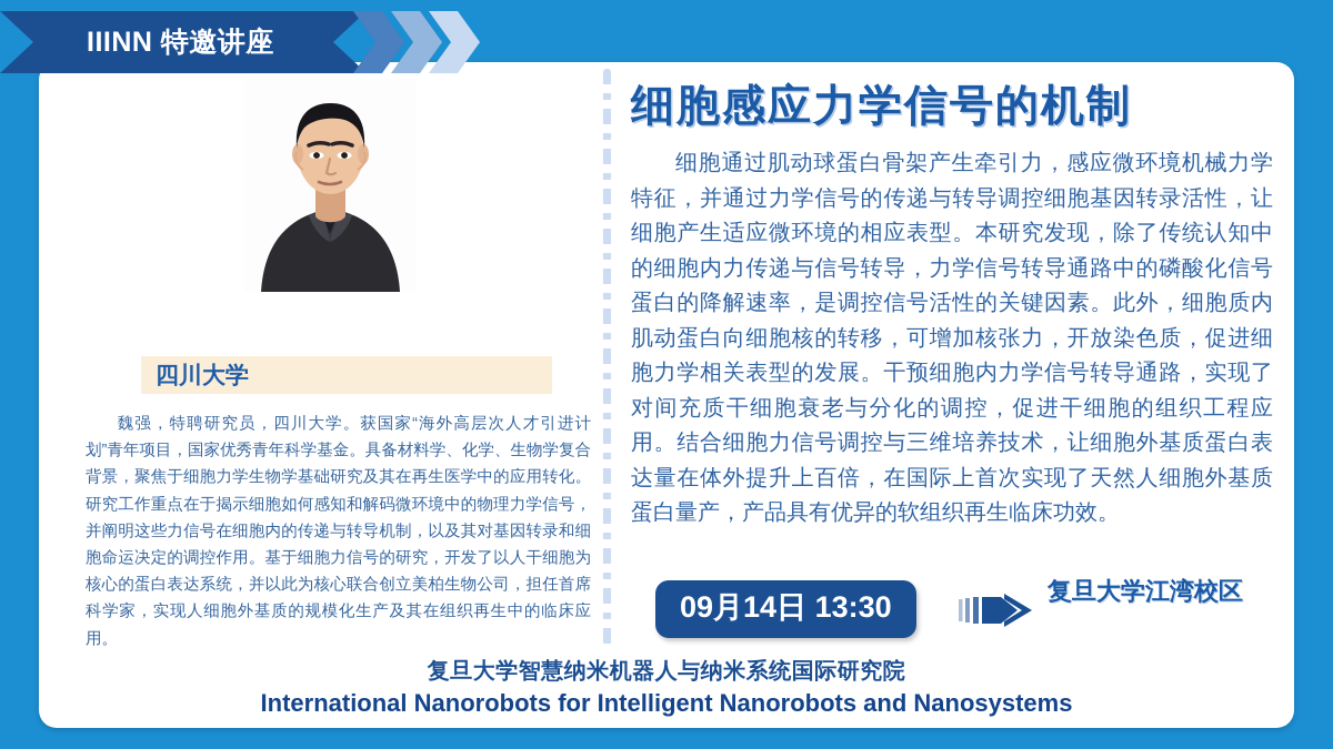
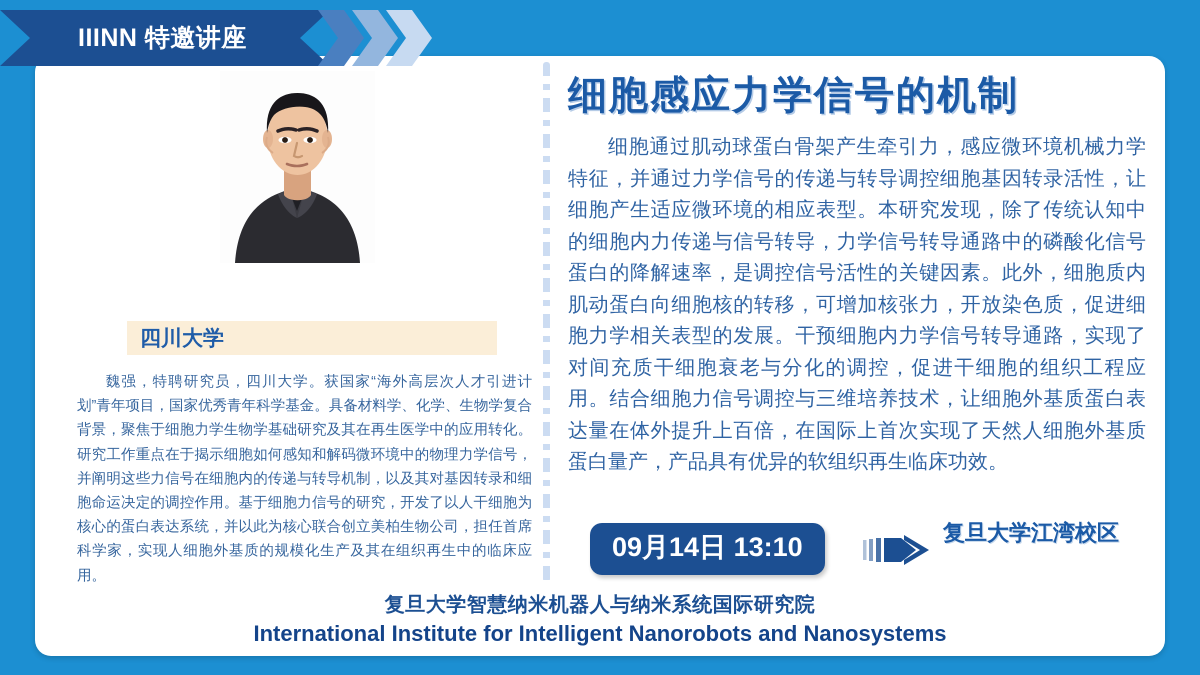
  IIINN 特邀讲座
  四川大学
  魏强，特聘研究员，四川大学。获国家“海外高层次人才引进计划”青年项目，国家优秀青年科学基金。具备材料学、化学、生物学复合背景，聚焦于细胞力学生物学基础研究及其在再生医学中的应用转化。研究工作重点在于揭示细胞如何感知和解码微环境中的物理力学信号，并阐明这些力信号在细胞内的传递与转导机制，以及其对基因转录和细胞命运决定的调控作用。基于细胞力信号的研究，开发了以人干细胞为核心的蛋白表达系统，并以此为核心联合创立美柏生物公司，担任首席科学家，实现人细胞外基质的规模化生产及其在组织再生中的临床应用。
  细胞感应力学信号的机制
  细胞通过肌动球蛋白骨架产生牵引力，感应微环境机械力学特征，并通过力学信号的传递与转导调控细胞基因转录活性，让细胞产生适应微环境的相应表型。本研究发现，除了传统认知中的细胞内力传递与信号转导，力学信号转导通路中的磷酸化信号蛋白的降解速率，是调控信号活性的关键因素。此外，细胞质内肌动蛋白向细胞核的转移，可增加核张力，开放染色质，促进细胞力学相关表型的发展。干预细胞内力学信号转导通路，实现了对间充质干细胞衰老与分化的调控，促进干细胞的组织工程应用。结合细胞力信号调控与三维培养技术，让细胞外基质蛋白表达量在体外提升上百倍，在国际上首次实现了天然人细胞外基质蛋白量产，产品具有优异的软组织再生临床功效。
- 09月14日 13:30
+ 09月14日 13:10
  复旦大学江湾校区
  复旦大学智慧纳米机器人与纳米系统国际研究院
- International Nanorobots for Intelligent Nanorobots and Nanosystems
+ International Institute for Intelligent Nanorobots and Nanosystems
